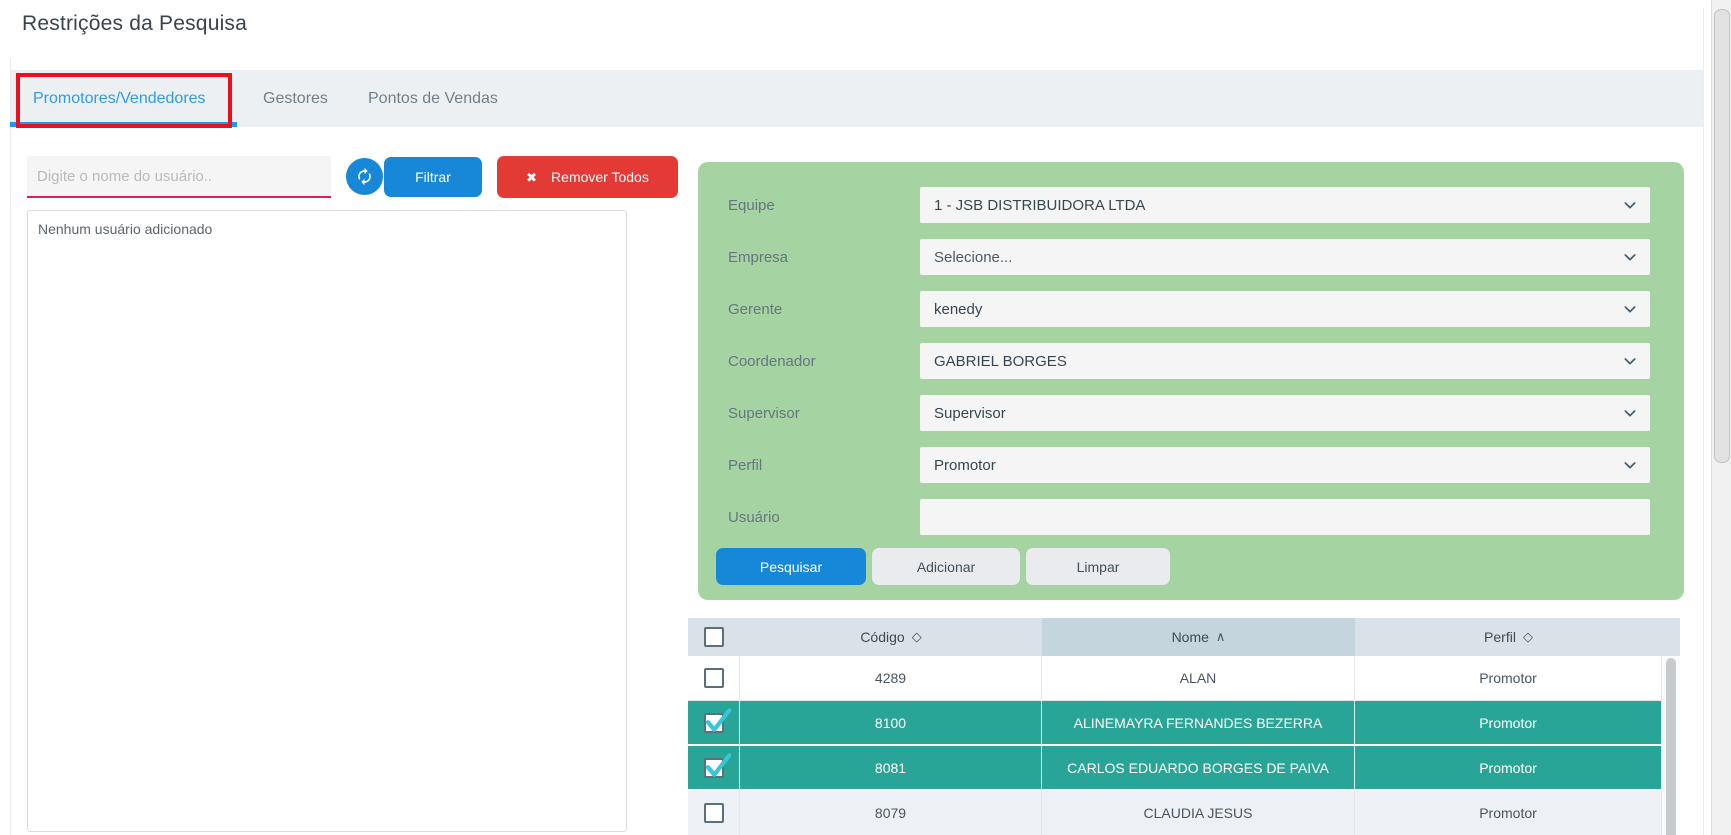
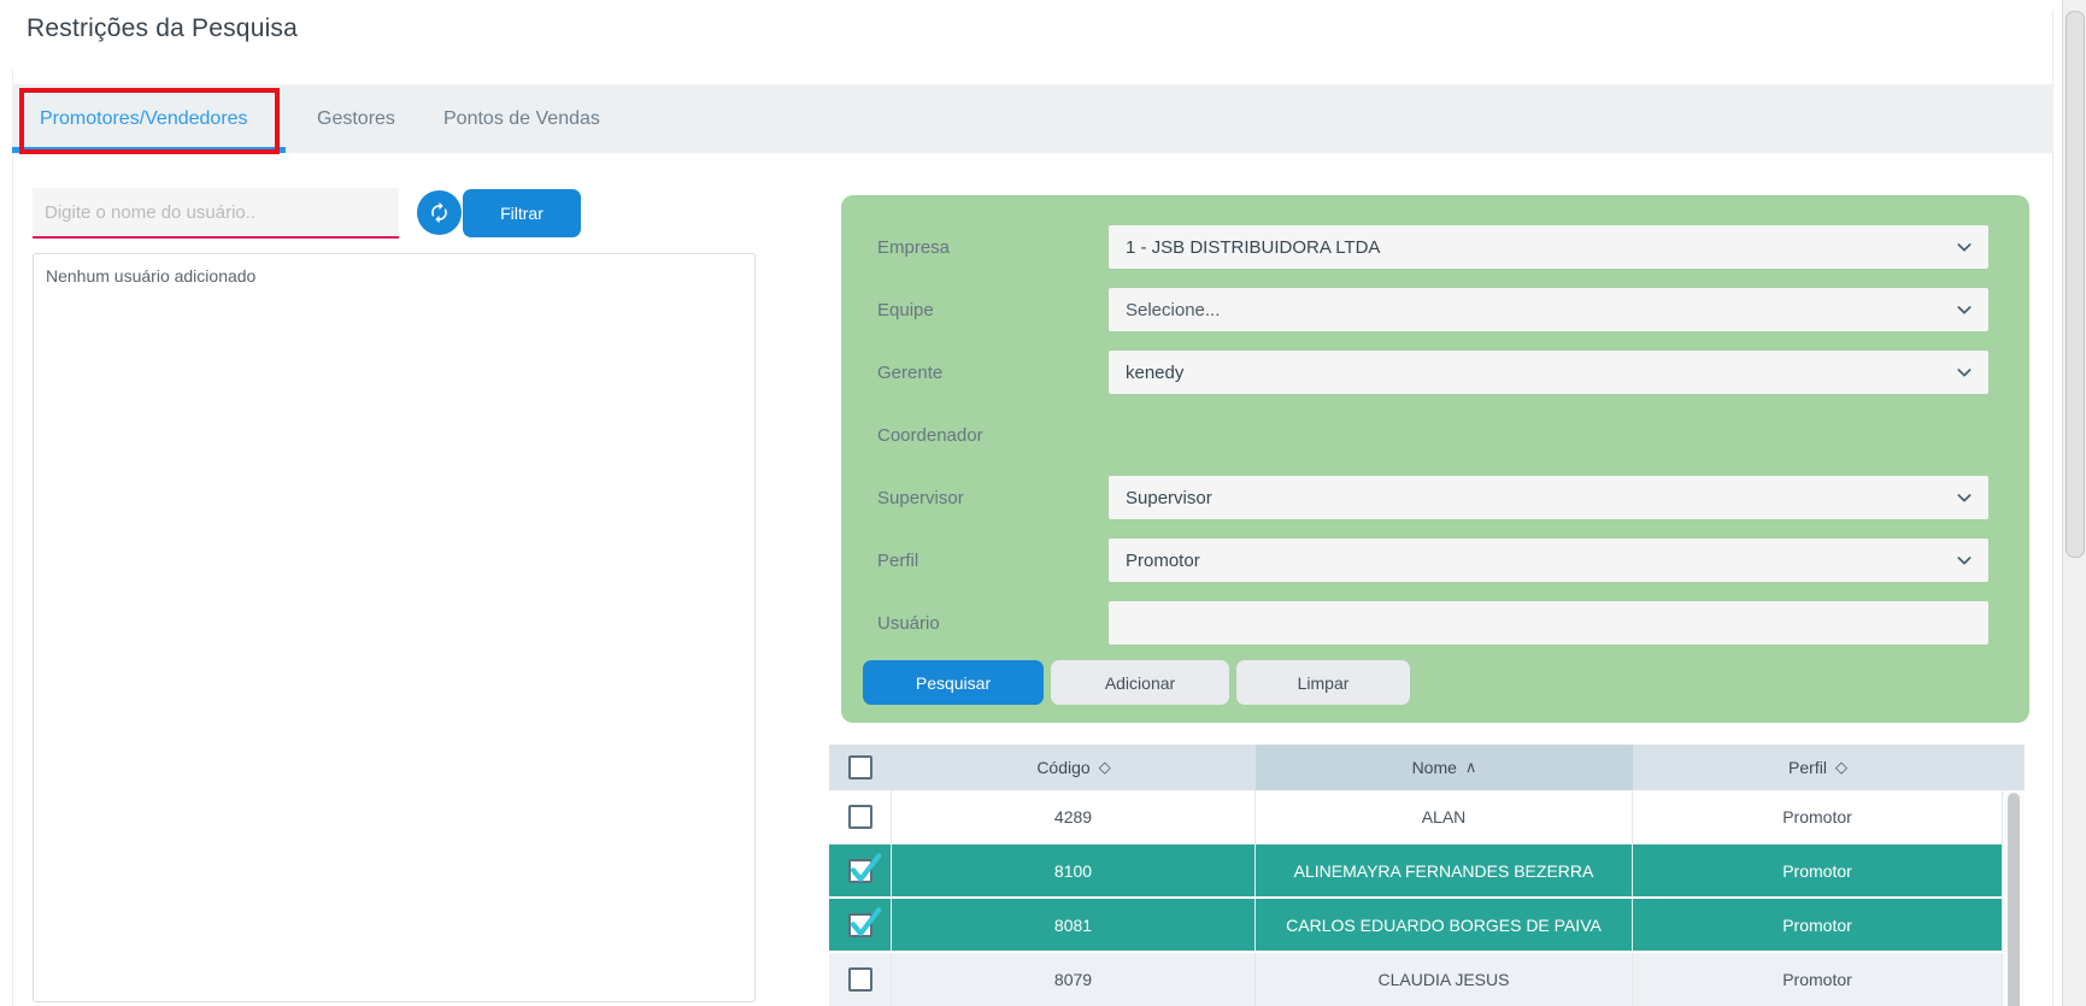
  Restrições da Pesquisa
  Promotores/Vendedores
  Gestores
  Pontos de Vendas
  Digite o nome do usuário..
  Filtrar
- ✖
- Remover Todos
  Nenhum usuário adicionado
- Equipe
+ Empresa
  1 - JSB DISTRIBUIDORA LTDA
- Empresa
+ Equipe
  Selecione...
  Gerente
  kenedy
  Coordenador
- GABRIEL BORGES
  Supervisor
  Supervisor
  Perfil
  Promotor
  Usuário
  Pesquisar
  Adicionar
  Limpar
  Código
  ◇
  Nome
  ∧
  Perfil
  ◇
  4289
  ALAN
  Promotor
  8100
  ALINEMAYRA FERNANDES BEZERRA
  Promotor
  8081
  CARLOS EDUARDO BORGES DE PAIVA
  Promotor
  8079
  CLAUDIA JESUS
  Promotor
